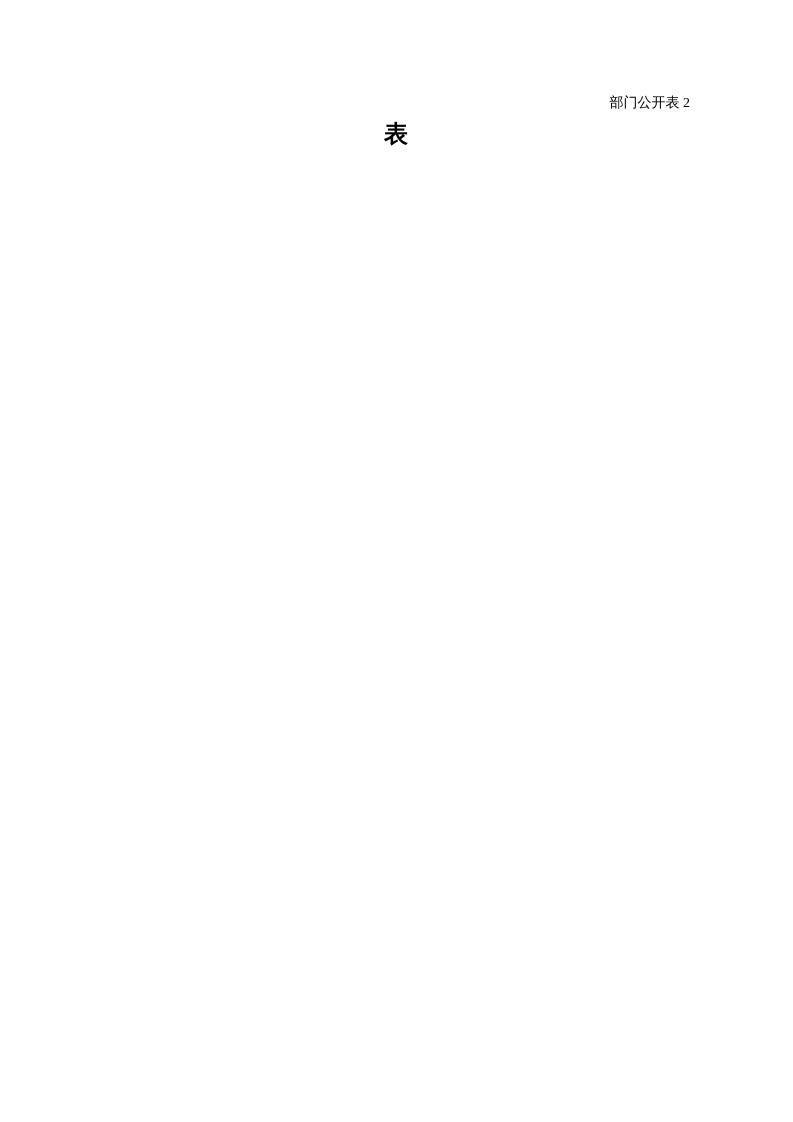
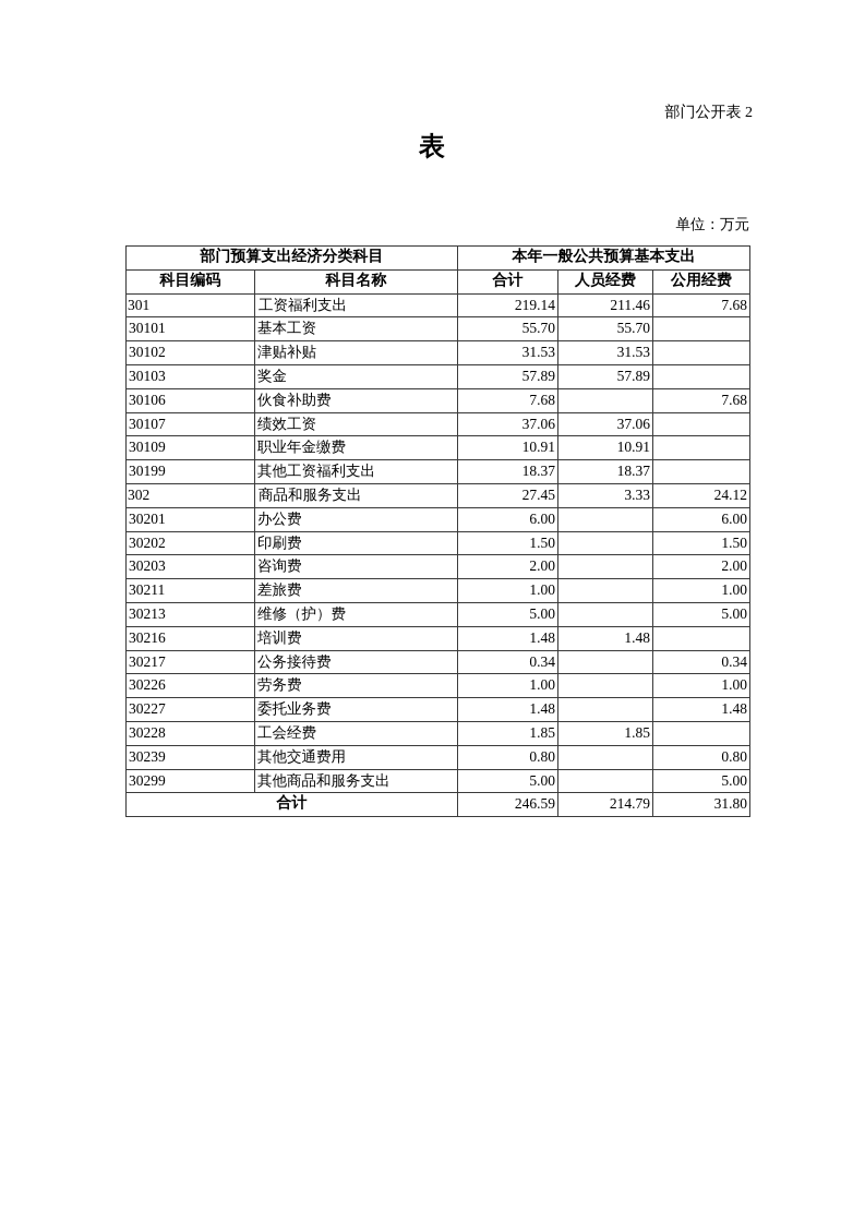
  部门公开表 2
  表
+ 单位：万元
+ 部门预算支出经济分类科目	本年一般公共预算基本支出
+ 科目编码	科目名称	合计	人员经费	公用经费
+ 301	工资福利支出	219.14	211.46	7.68
+ 30101	基本工资	55.70	55.70
+ 30102	津贴补贴	31.53	31.53
+ 30103	奖金	57.89	57.89
+ 30106	伙食补助费	7.68		7.68
+ 30107	绩效工资	37.06	37.06
+ 30109	职业年金缴费	10.91	10.91
+ 30199	其他工资福利支出	18.37	18.37
+ 302	商品和服务支出	27.45	3.33	24.12
+ 30201	办公费	6.00		6.00
+ 30202	印刷费	1.50		1.50
+ 30203	咨询费	2.00		2.00
+ 30211	差旅费	1.00		1.00
+ 30213	维修（护）费	5.00		5.00
+ 30216	培训费	1.48	1.48
+ 30217	公务接待费	0.34		0.34
+ 30226	劳务费	1.00		1.00
+ 30227	委托业务费	1.48		1.48
+ 30228	工会经费	1.85	1.85
+ 30239	其他交通费用	0.80		0.80
+ 30299	其他商品和服务支出	5.00		5.00
+ 合计	246.59	214.79	31.80
